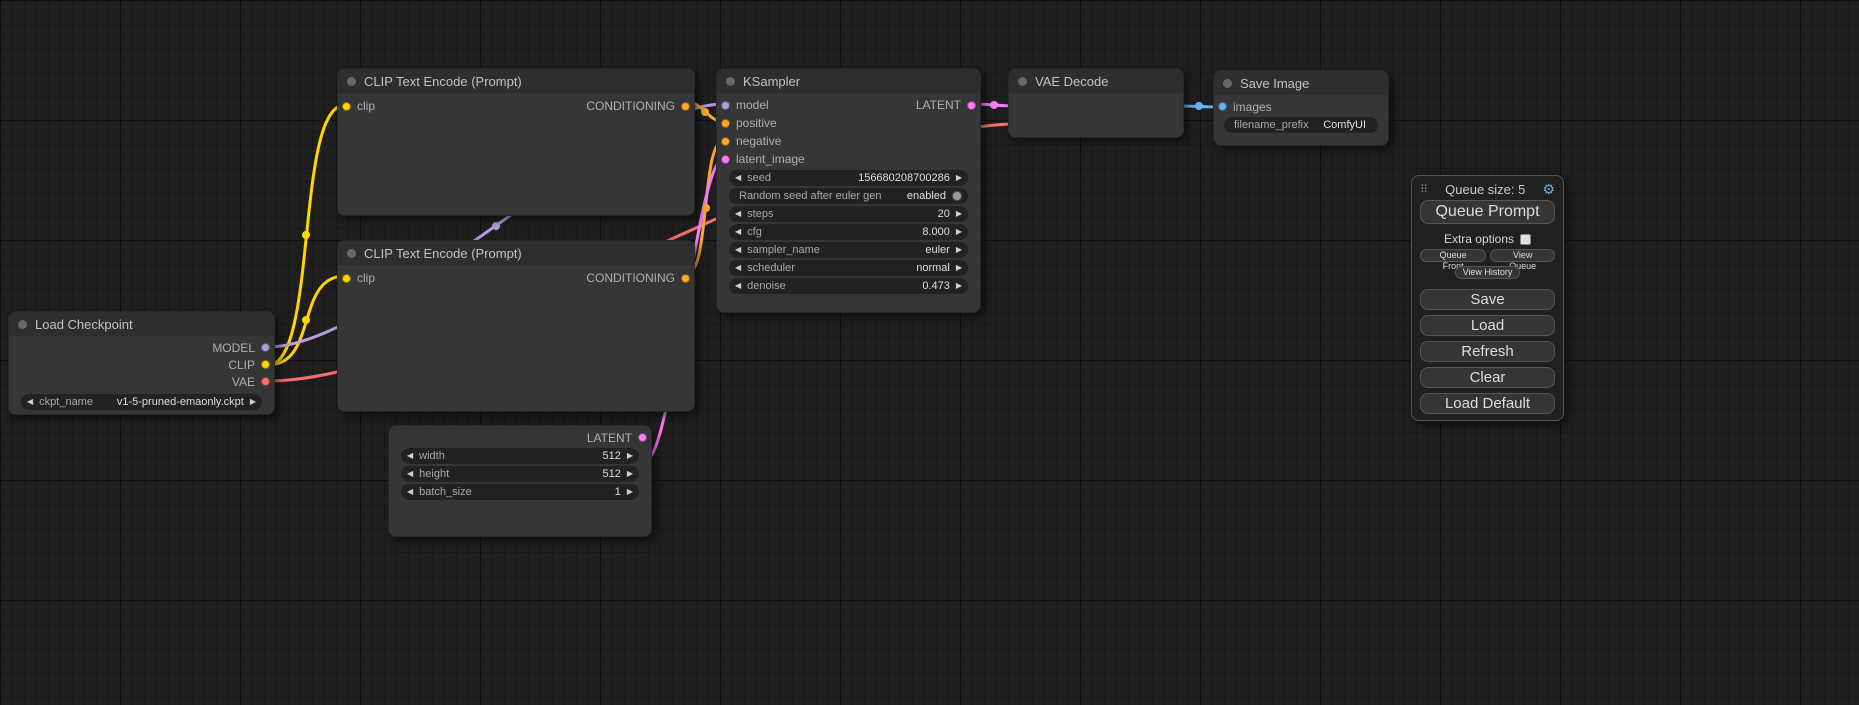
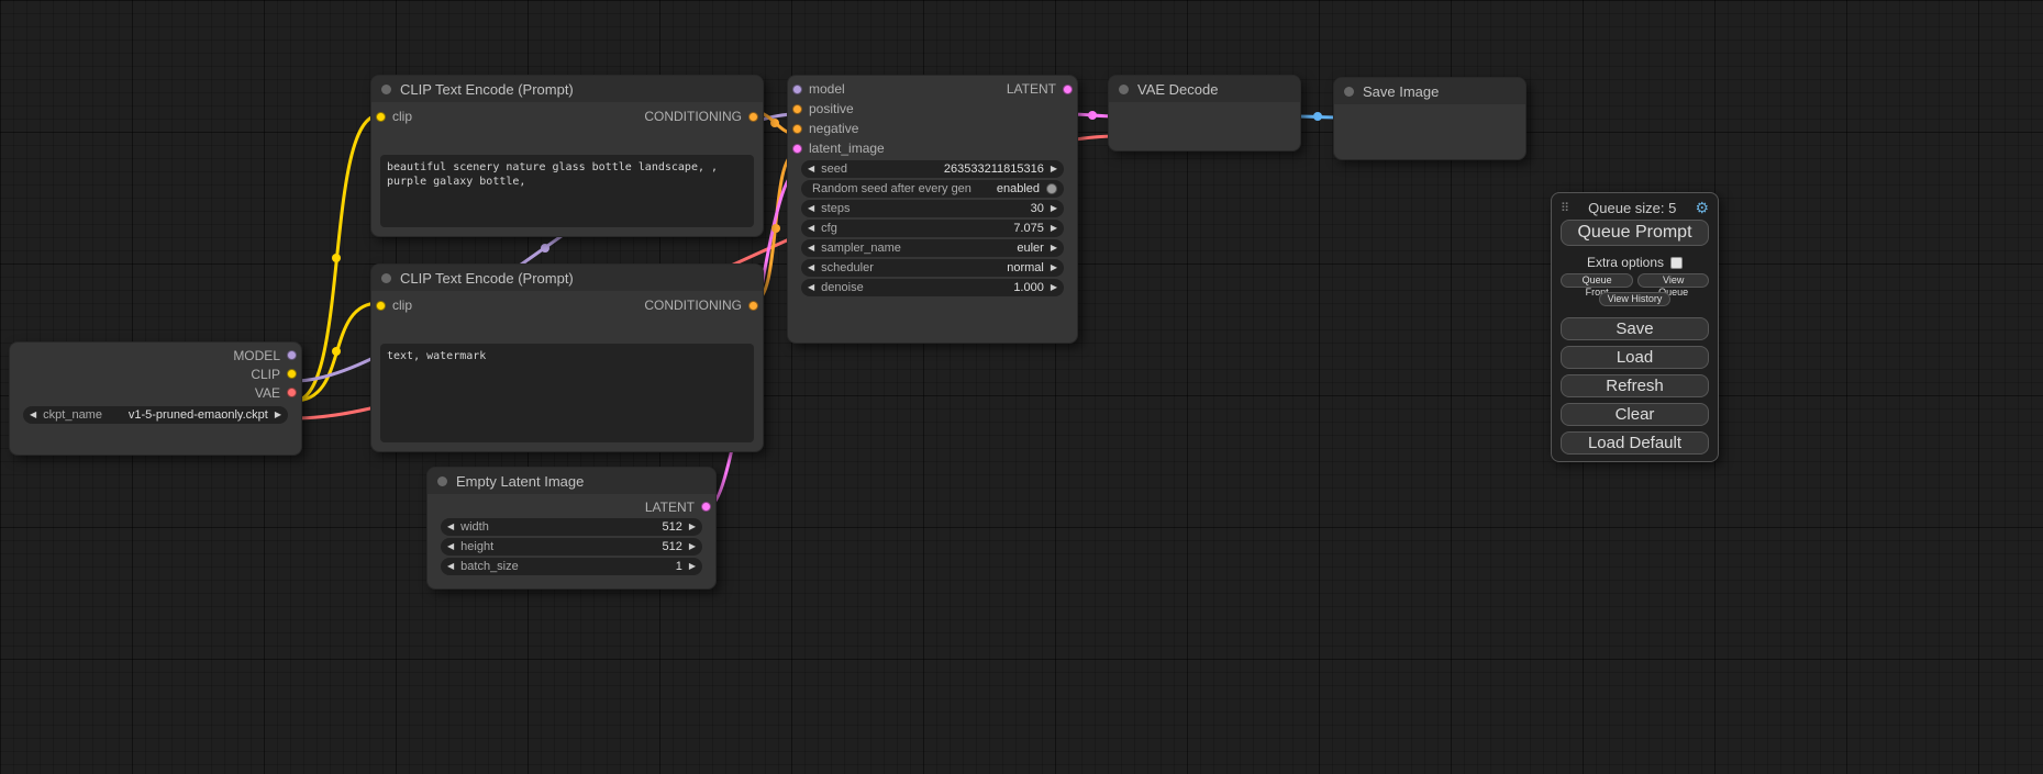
- Load Checkpoint
  MODEL
  CLIP
  VAE
  ◀
  ckpt_name
  v1-5-pruned-emaonly.ckpt
  ▶
  CLIP Text Encode (Prompt)
  clip
  CONDITIONING
+ beautiful scenery nature glass bottle landscape, , purple galaxy bottle,
  CLIP Text Encode (Prompt)
  clip
  CONDITIONING
+ text, watermark
+ Empty Latent Image
  LATENT
  ◀
  width
  512
  ▶
  ◀
  height
  512
  ▶
  ◀
  batch_size
  1
  ▶
- KSampler
  model
  LATENT
  positive
  negative
  latent_image
  ◀
  seed
- 156680208700286
+ 263533211815316
  ▶
- Random seed after euler gen
+ Random seed after every gen
  enabled
  ◀
  steps
- 20
+ 30
  ▶
  ◀
  cfg
- 8.000
+ 7.075
  ▶
  ◀
  sampler_name
  euler
  ▶
  ◀
  scheduler
  normal
  ▶
  ◀
  denoise
- 0.473
+ 1.000
  ▶
  VAE Decode
  Save Image
- images
- filename_prefix
- ComfyUI
  ⠿
  Queue size: 5
  ⚙
  Queue Prompt
  Extra options
  Queue Fro
  View ueue
  View History
  Save
  Load
  Refresh
  Clear
  Load Default
